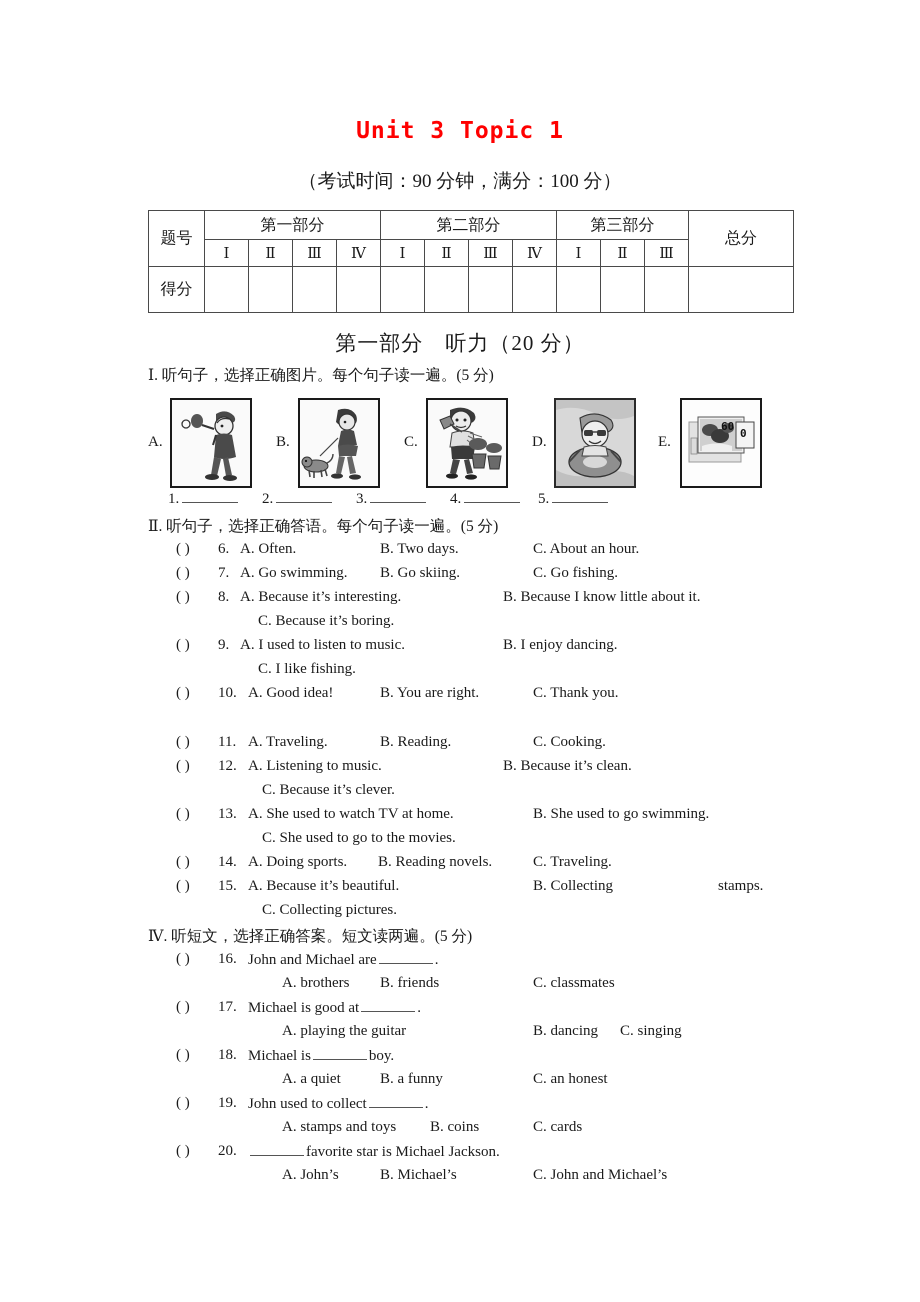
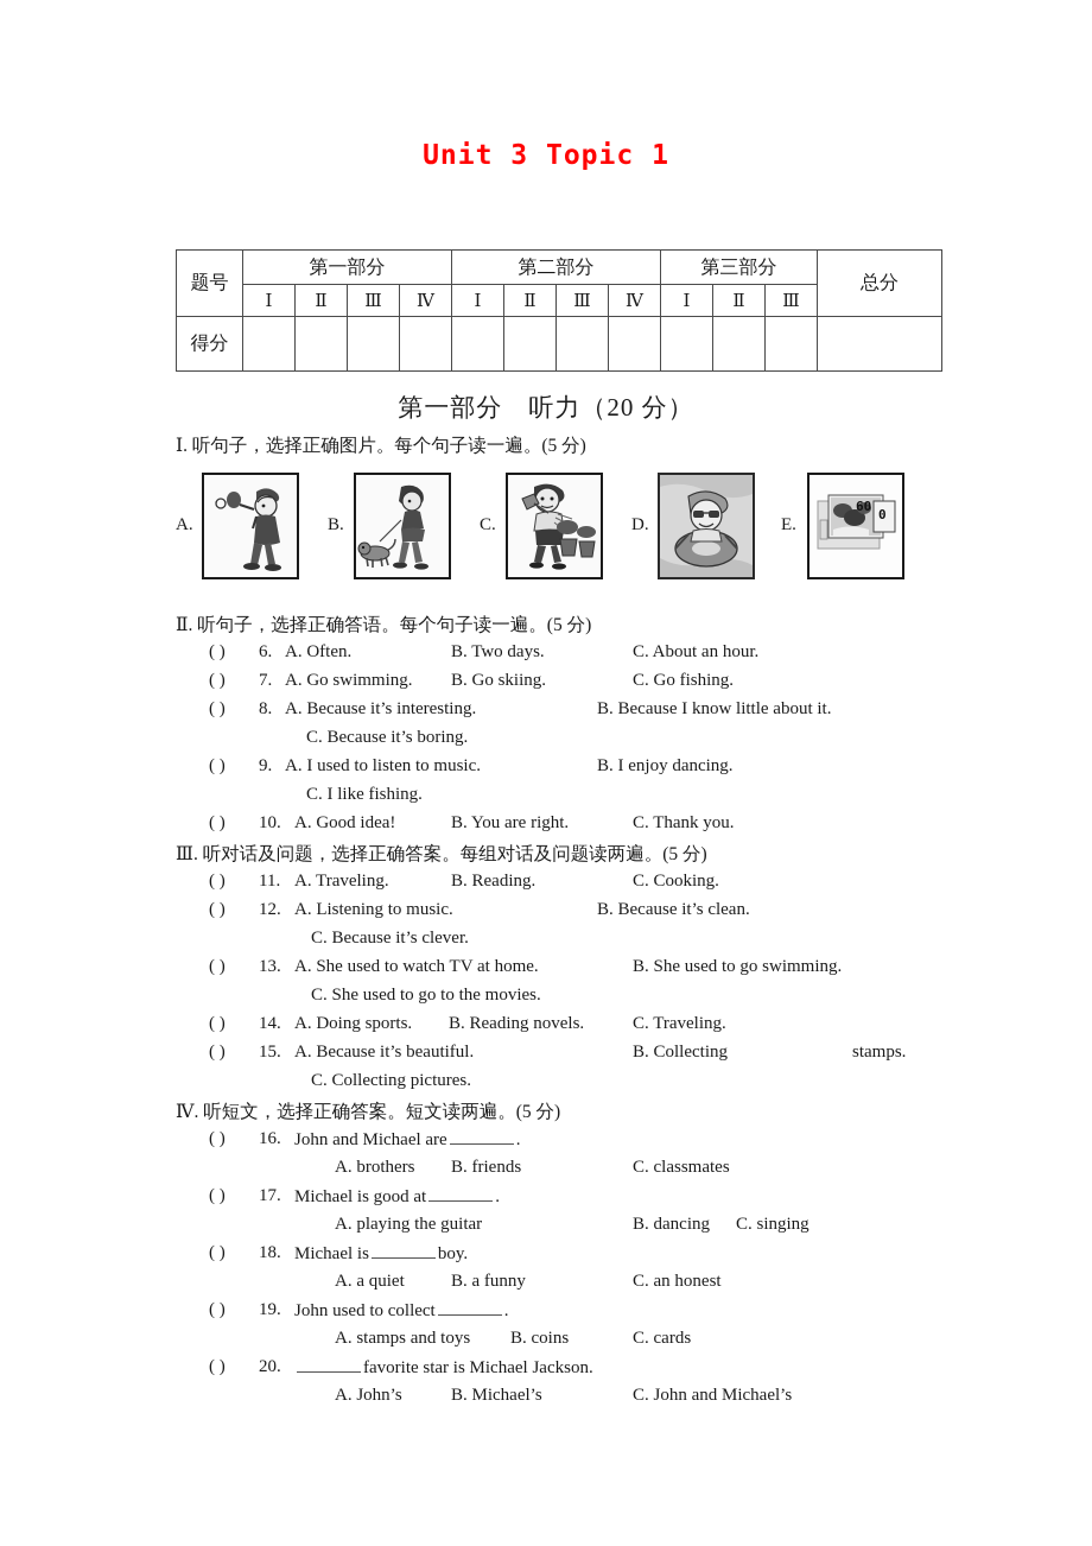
  Unit 3 Topic 1
- （考试时间：90 分钟，满分：100 分）
  题号	第一部分	第二部分	第三部分	总分
  Ⅰ	Ⅱ	Ⅲ	Ⅳ	Ⅰ	Ⅱ	Ⅲ	Ⅳ	Ⅰ	Ⅱ	Ⅲ
  得分
  第一部分 听力（20 分）
  Ⅰ. 听句子，选择正确图片。每个句子读一遍。(5 分)
  A.
  B.
  C.
  D.
  E.
  60
  0
- 1.
- 2.
- 3.
- 4.
- 5.
  Ⅱ. 听句子，选择正确答语。每个句子读一遍。(5 分)
  ( )
  6.
  A. Often.
  B. Two days.
  C. About an hour.
  ( )
  7.
  A. Go swimming.
  B. Go skiing.
  C. Go fishing.
  ( )
  8.
  A. Because it’s interesting.
  B. Because I know little about it.
  C. Because it’s boring.
  ( )
  9.
  A. I used to listen to music.
  B. I enjoy dancing.
  C. I like fishing.
  ( )
  10.
  A. Good idea!
  B. You are right.
  C. Thank you.
+ Ⅲ. 听对话及问题，选择正确答案。每组对话及问题读两遍。(5 分)
  ( )
  11.
  A. Traveling.
  B. Reading.
  C. Cooking.
  ( )
  12.
  A. Listening to music.
  B. Because it’s clean.
  C. Because it’s clever.
  ( )
  13.
  A. She used to watch TV at home.
  B. She used to go swimming.
  C. She used to go to the movies.
  ( )
  14.
  A. Doing sports.
  B. Reading novels.
  C. Traveling.
  ( )
  15.
  A. Because it’s beautiful.
  B. Collecting
  stamps.
  C. Collecting pictures.
  Ⅳ. 听短文，选择正确答案。短文读两遍。(5 分)
  ( )
  16.
  John and Michael are .
  A. brothers
  B. friends
  C. classmates
  ( )
  17.
  Michael is good at .
  A. playing the guitar
  B. dancing
  C. singing
  ( )
  18.
  Michael is boy.
  A. a quiet
  B. a funny
  C. an honest
  ( )
  19.
  John used to collect .
  A. stamps and toys
  B. coins
  C. cards
  ( )
  20.
  favorite star is Michael Jackson.
  A. John’s
  B. Michael’s
  C. John and Michael’s
